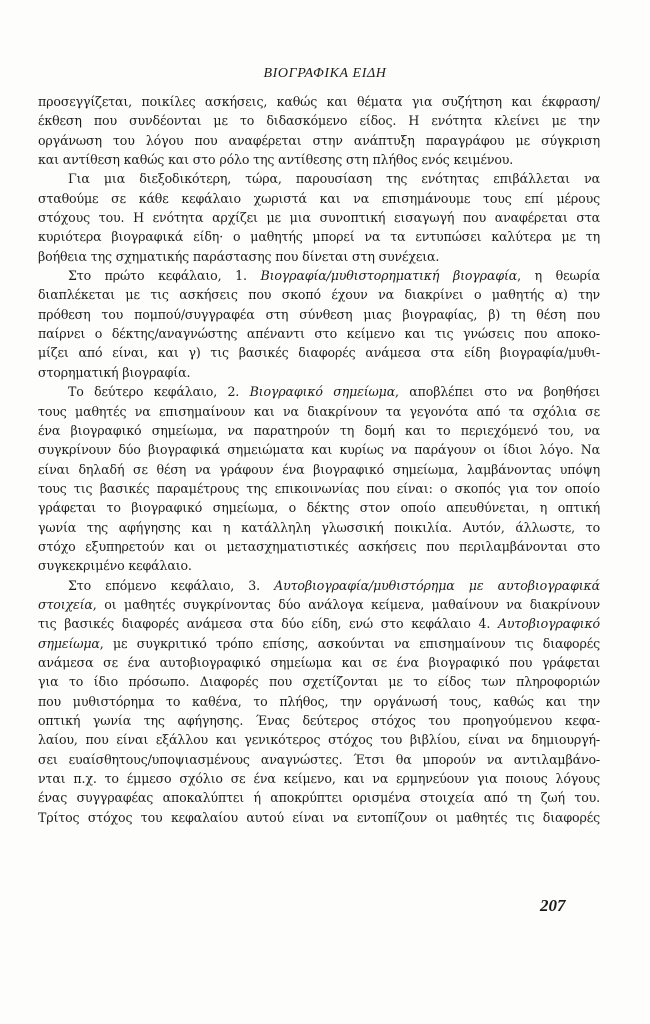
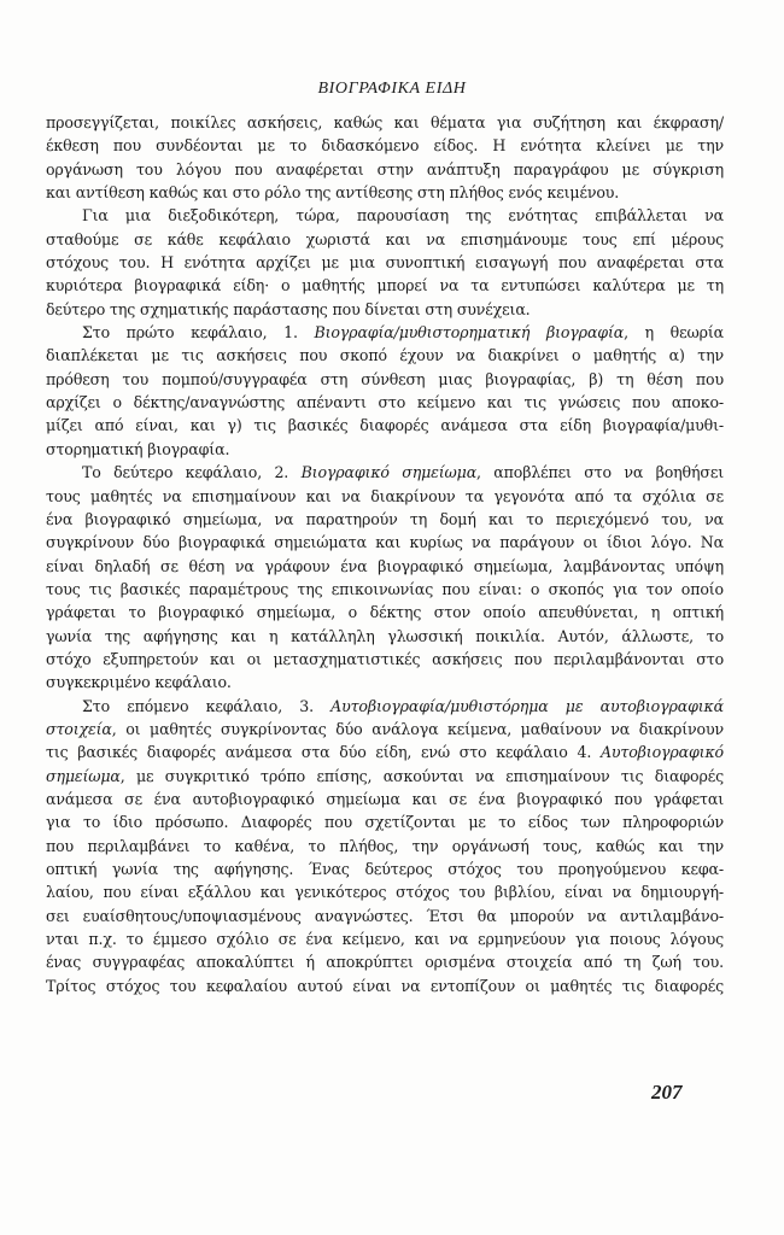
  ΒΙΟΓΡΑΦΙΚΑ ΕΙΔΗ
  προσεγγίζεται, ποικίλες ασκήσεις, καθώς και θέματα για συζήτηση και έκφραση/
  έκθεση που συνδέονται με το διδασκόμενο είδος. Η ενότητα κλείνει με την
  οργάνωση του λόγου που αναφέρεται στην ανάπτυξη παραγράφου με σύγκριση
  και αντίθεση καθώς και στο ρόλο της αντίθεσης στη πλήθος ενός κειμένου.
  Για μια διεξοδικότερη, τώρα, παρουσίαση της ενότητας επιβάλλεται να
  σταθούμε σε κάθε κεφάλαιο χωριστά και να επισημάνουμε τους επί μέρους
  στόχους του. Η ενότητα αρχίζει με μια συνοπτική εισαγωγή που αναφέρεται στα
  κυριότερα βιογραφικά είδη· ο μαθητής μπορεί να τα εντυπώσει καλύτερα με τη
- βοήθεια της σχηματικής παράστασης που δίνεται στη συνέχεια.
+ δεύτερο της σχηματικής παράστασης που δίνεται στη συνέχεια.
  Στο πρώτο κεφάλαιο, 1. Βιογραφία/μυθιστορηματική βιογραφία, η θεωρία
  διαπλέκεται με τις ασκήσεις που σκοπό έχουν να διακρίνει ο μαθητής α) την
  πρόθεση του πομπού/συγγραφέα στη σύνθεση μιας βιογραφίας, β) τη θέση που
- παίρνει ο δέκτης/αναγνώστης απέναντι στο κείμενο και τις γνώσεις που αποκο-
+ αρχίζει ο δέκτης/αναγνώστης απέναντι στο κείμενο και τις γνώσεις που αποκο-
  μίζει από είναι, και γ) τις βασικές διαφορές ανάμεσα στα είδη βιογραφία/μυθι-
  στορηματική βιογραφία.
  Το δεύτερο κεφάλαιο, 2. Βιογραφικό σημείωμα, αποβλέπει στο να βοηθήσει
  τους μαθητές να επισημαίνουν και να διακρίνουν τα γεγονότα από τα σχόλια σε
  ένα βιογραφικό σημείωμα, να παρατηρούν τη δομή και το περιεχόμενό του, να
  συγκρίνουν δύο βιογραφικά σημειώματα και κυρίως να παράγουν οι ίδιοι λόγο. Να
  είναι δηλαδή σε θέση να γράφουν ένα βιογραφικό σημείωμα, λαμβάνοντας υπόψη
  τους τις βασικές παραμέτρους της επικοινωνίας που είναι: ο σκοπός για τον οποίο
  γράφεται το βιογραφικό σημείωμα, ο δέκτης στον οποίο απευθύνεται, η οπτική
  γωνία της αφήγησης και η κατάλληλη γλωσσική ποικιλία. Αυτόν, άλλωστε, το
  στόχο εξυπηρετούν και οι μετασχηματιστικές ασκήσεις που περιλαμβάνονται στο
  συγκεκριμένο κεφάλαιο.
  Στο επόμενο κεφάλαιο, 3. Αυτοβιογραφία/μυθιστόρημα με αυτοβιογραφικά
  στοιχεία, οι μαθητές συγκρίνοντας δύο ανάλογα κείμενα, μαθαίνουν να διακρίνουν
  τις βασικές διαφορές ανάμεσα στα δύο είδη, ενώ στο κεφάλαιο 4. Αυτοβιογραφικό
  σημείωμα, με συγκριτικό τρόπο επίσης, ασκούνται να επισημαίνουν τις διαφορές
  ανάμεσα σε ένα αυτοβιογραφικό σημείωμα και σε ένα βιογραφικό που γράφεται
  για το ίδιο πρόσωπο. Διαφορές που σχετίζονται με το είδος των πληροφοριών
- που μυθιστόρημα το καθένα, το πλήθος, την οργάνωσή τους, καθώς και την
+ που περιλαμβάνει το καθένα, το πλήθος, την οργάνωσή τους, καθώς και την
  οπτική γωνία της αφήγησης. Ένας δεύτερος στόχος του προηγούμενου κεφα-
  λαίου, που είναι εξάλλου και γενικότερος στόχος του βιβλίου, είναι να δημιουργή-
  σει ευαίσθητους/υποψιασμένους αναγνώστες. Έτσι θα μπορούν να αντιλαμβάνο-
  νται π.χ. το έμμεσο σχόλιο σε ένα κείμενο, και να ερμηνεύουν για ποιους λόγους
  ένας συγγραφέας αποκαλύπτει ή αποκρύπτει ορισμένα στοιχεία από τη ζωή του.
  Τρίτος στόχος του κεφαλαίου αυτού είναι να εντοπίζουν οι μαθητές τις διαφορές
  207
